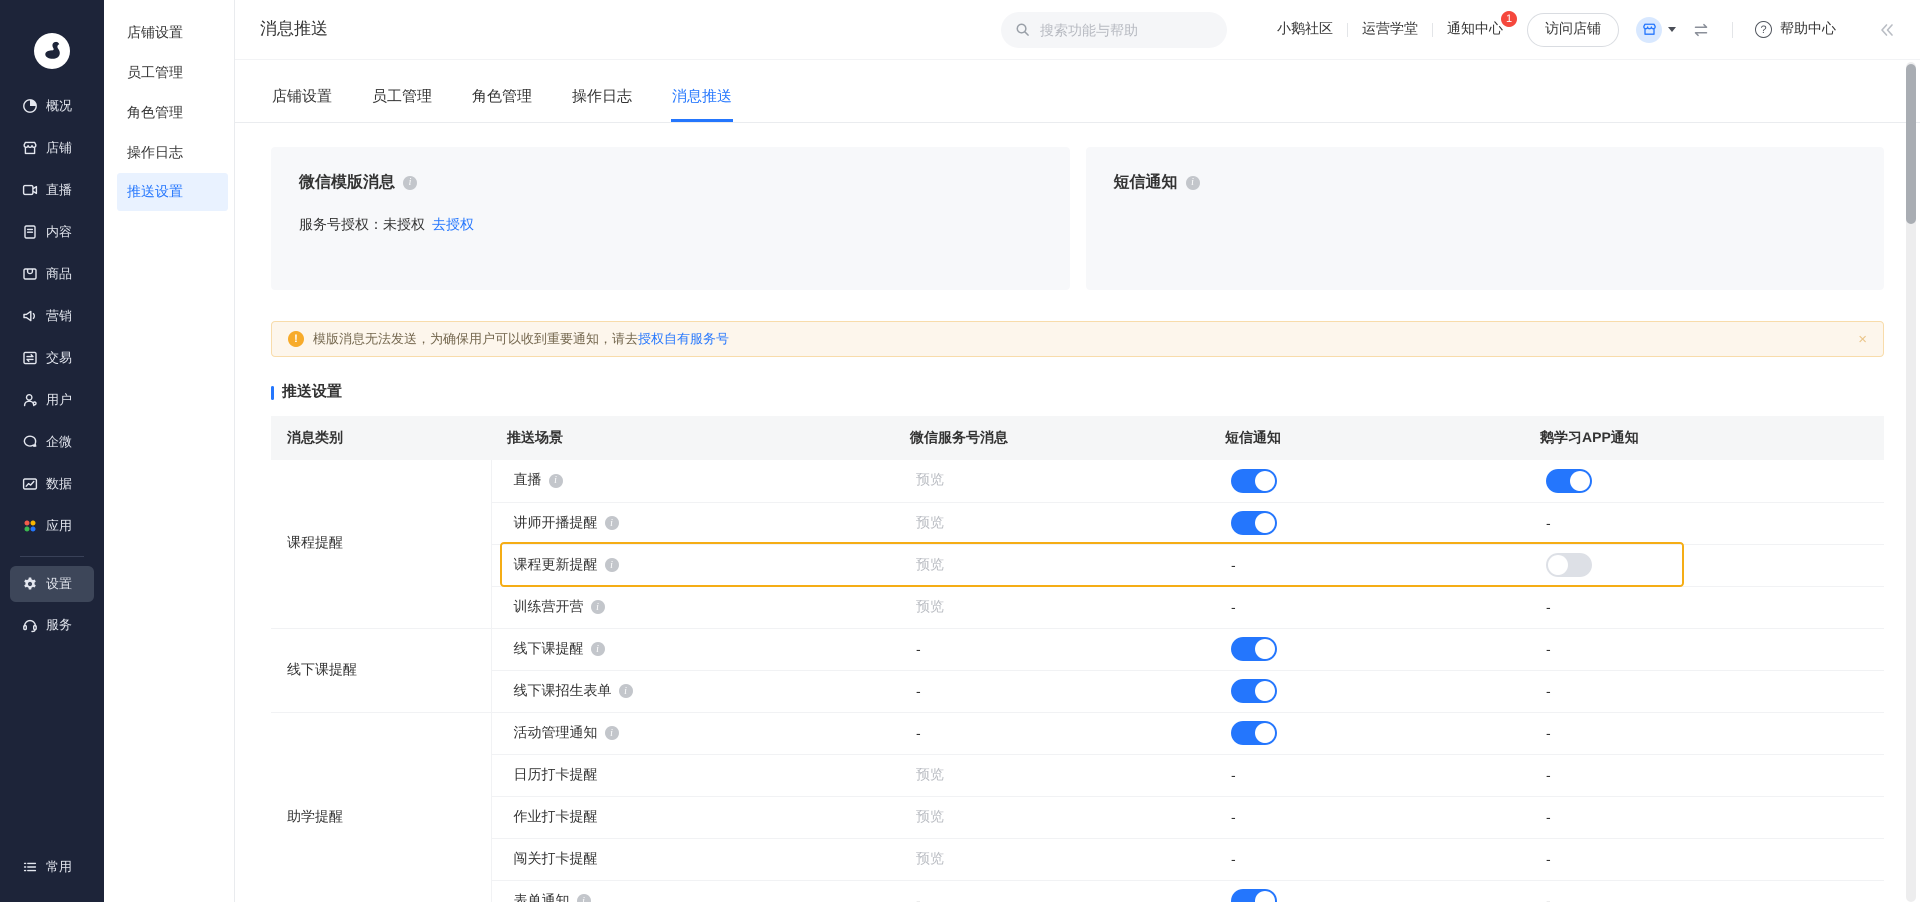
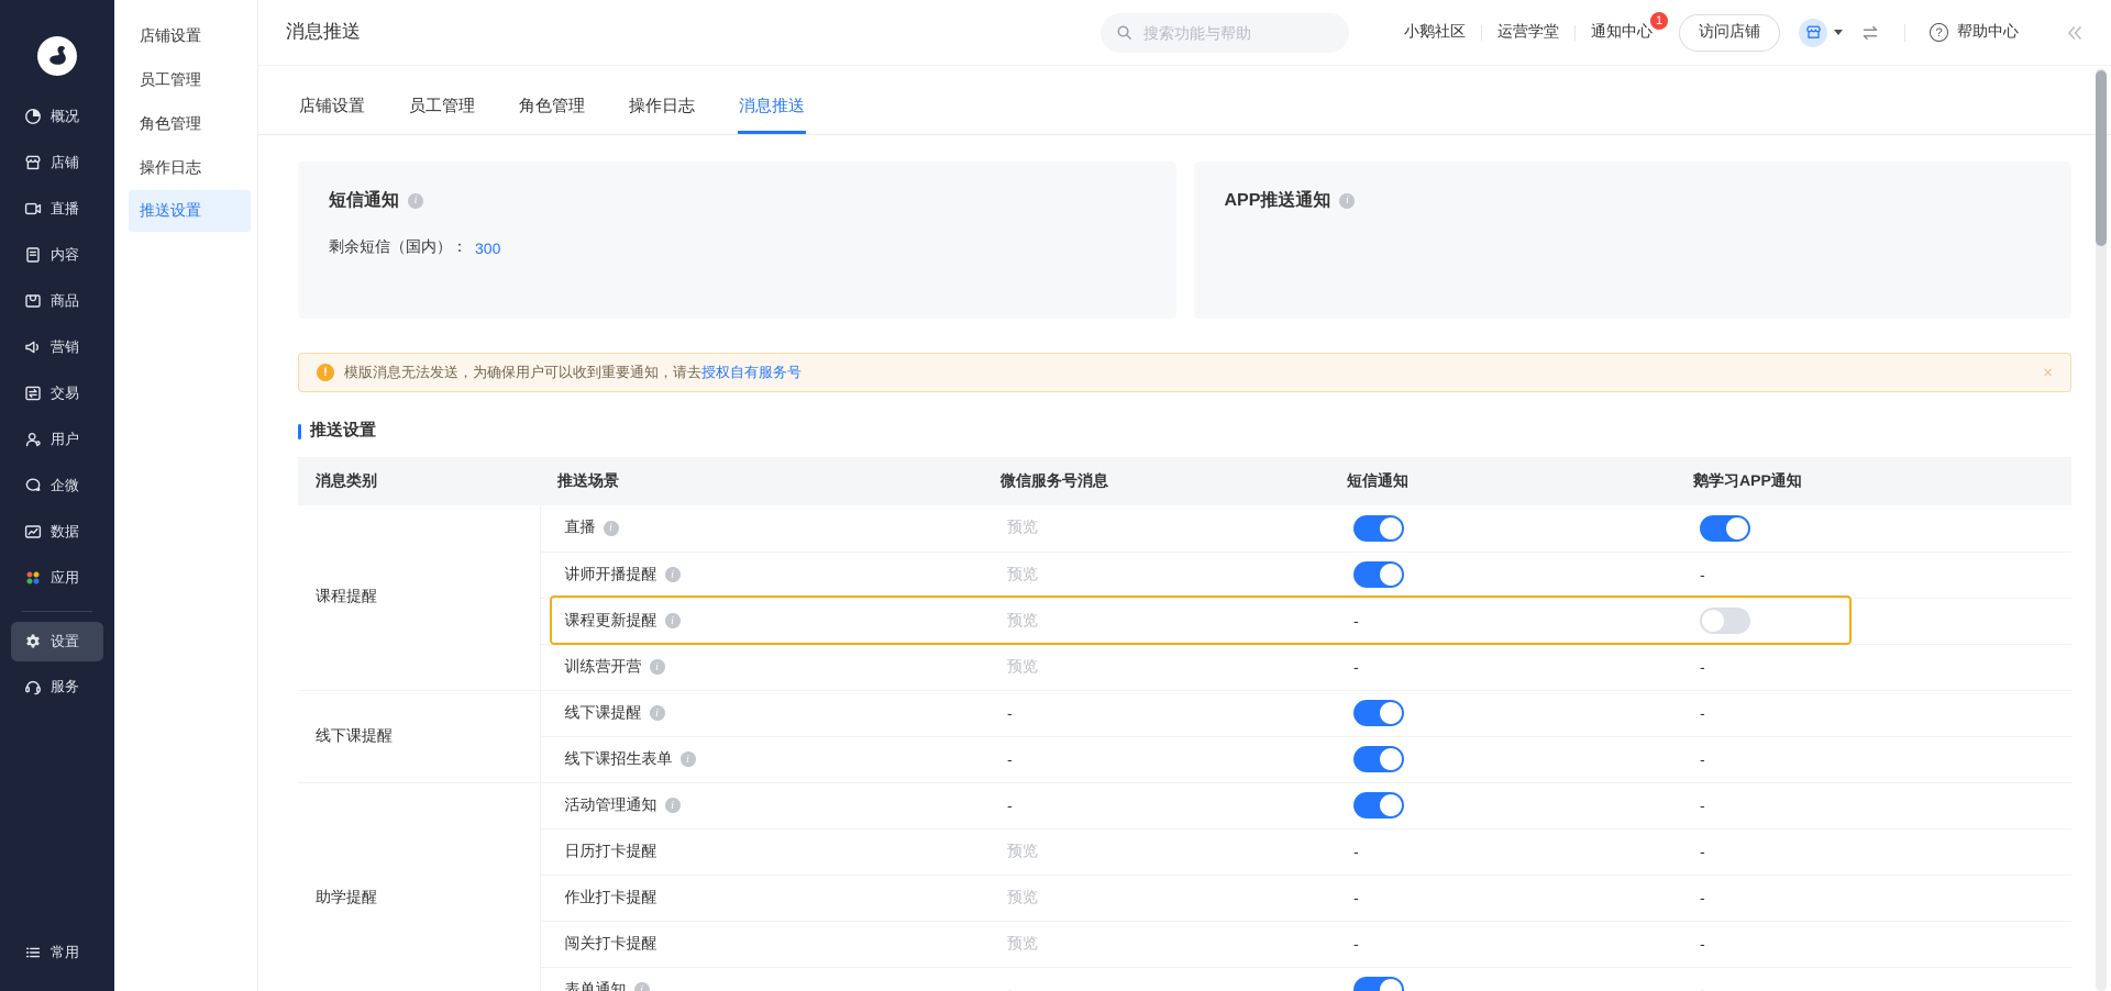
  概况
  店铺
  直播
  内容
  商品
  营销
  交易
  用户
  企微
  数据
  应用
  设置
  服务
  常用
  店铺设置
  员工管理
  角色管理
  操作日志
  推送设置
  消息推送
  搜索功能与帮助
  小鹅社区
  运营学堂
  通知中心
  1
  访问店铺
  帮助中心
  店铺设置
  员工管理
  角色管理
  操作日志
  消息推送
- 微信模版消息
- 服务号授权：未授权
- 去授权
  短信通知
+ 剩余短信（国内）：
+ 300
+ APP推送通知
  模版消息无法发送，为确保用户可以收到重要通知，请去
  授权自有服务号
  ×
  推送设置
  消息类别	推送场景	微信服务号消息	短信通知	鹅学习APP通知
  课程提醒	直播	预览
  讲师开播提醒	预览		-
  课程更新提醒	预览	-
  训练营开营	预览	-	-
  线下课提醒	线下课提醒	-		-
  线下课招生表单	-		-
  助学提醒	活动管理通知	-		-
  日历打卡提醒	预览	-	-
  作业打卡提醒	预览	-	-
  闯关打卡提醒	预览	-	-
